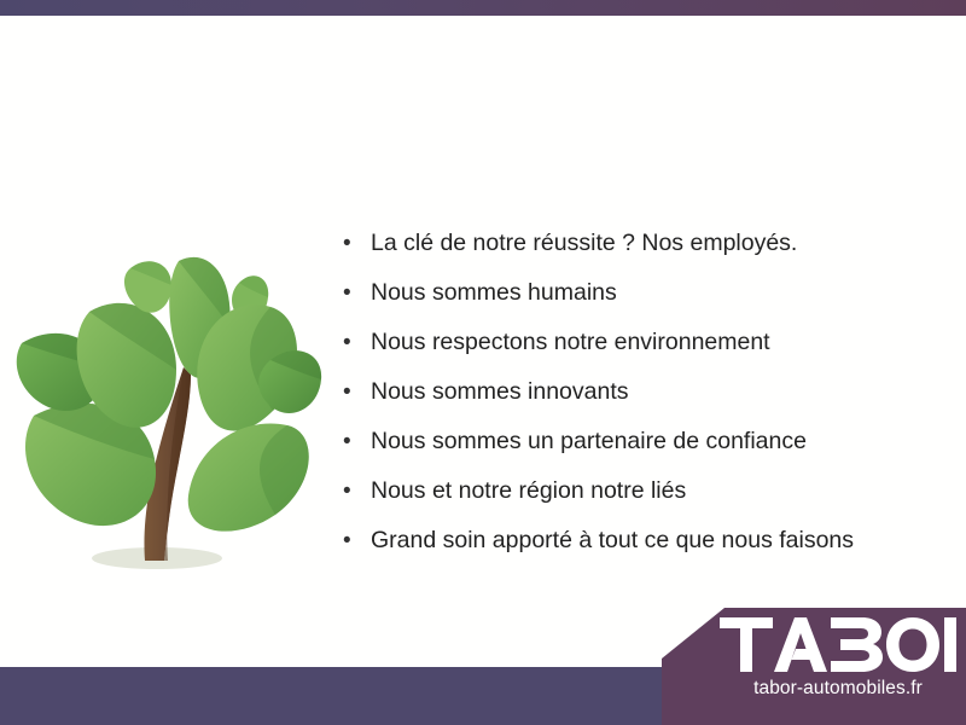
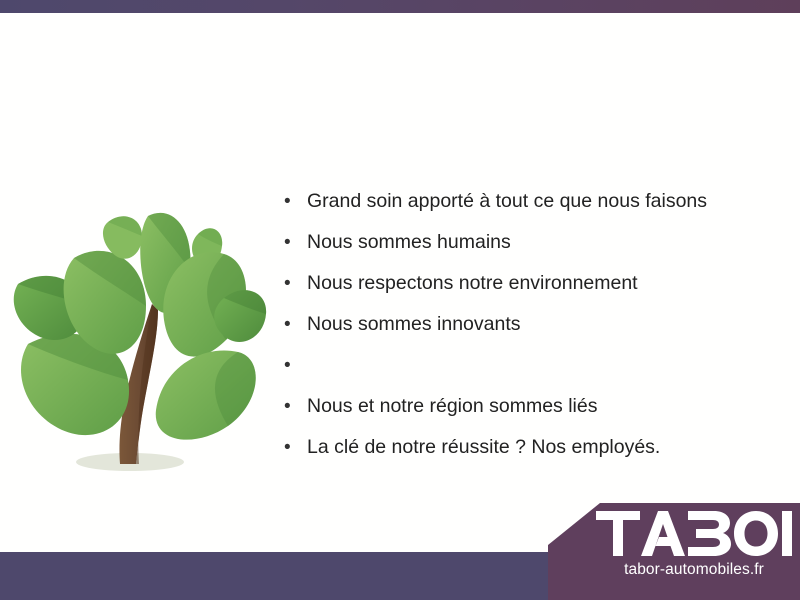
  •
- La clé de notre réussite ? Nos employés.
+ Grand soin apporté à tout ce que nous faisons
  •
  Nous sommes humains
  •
  Nous respectons notre environnement
  •
  Nous sommes innovants
  •
- Nous sommes un partenaire de confiance
  •
- Nous et notre région notre liés
+ Nous et notre région sommes liés
  •
- Grand soin apporté à tout ce que nous faisons
+ La clé de notre réussite ? Nos employés.
  tabor-automobiles.fr
